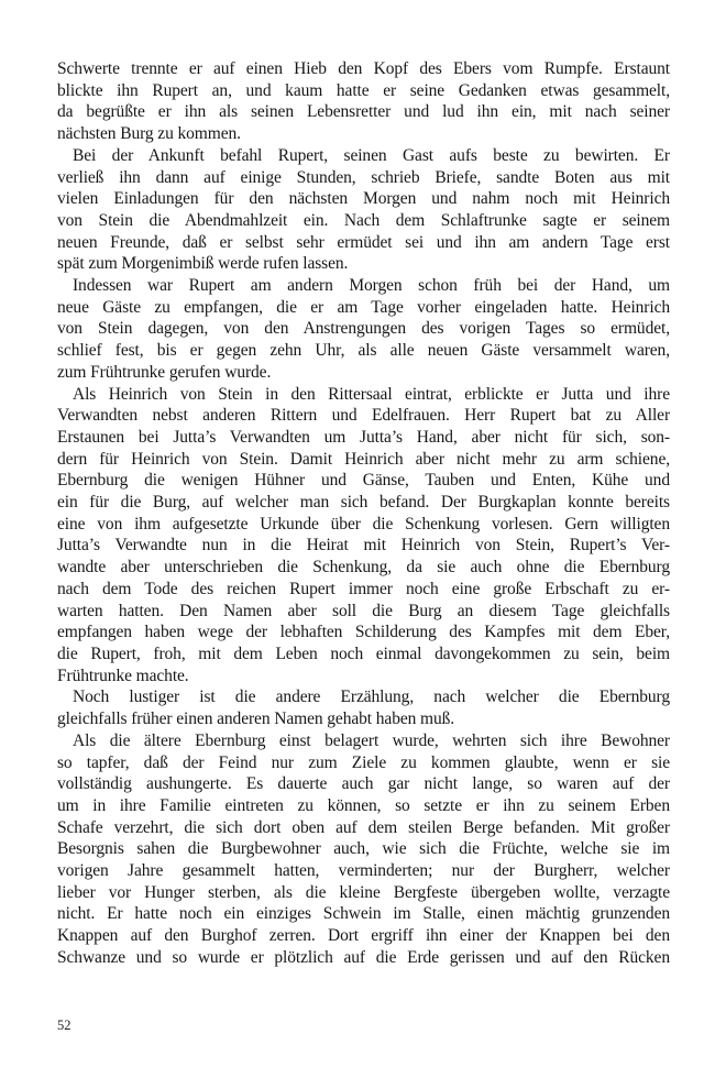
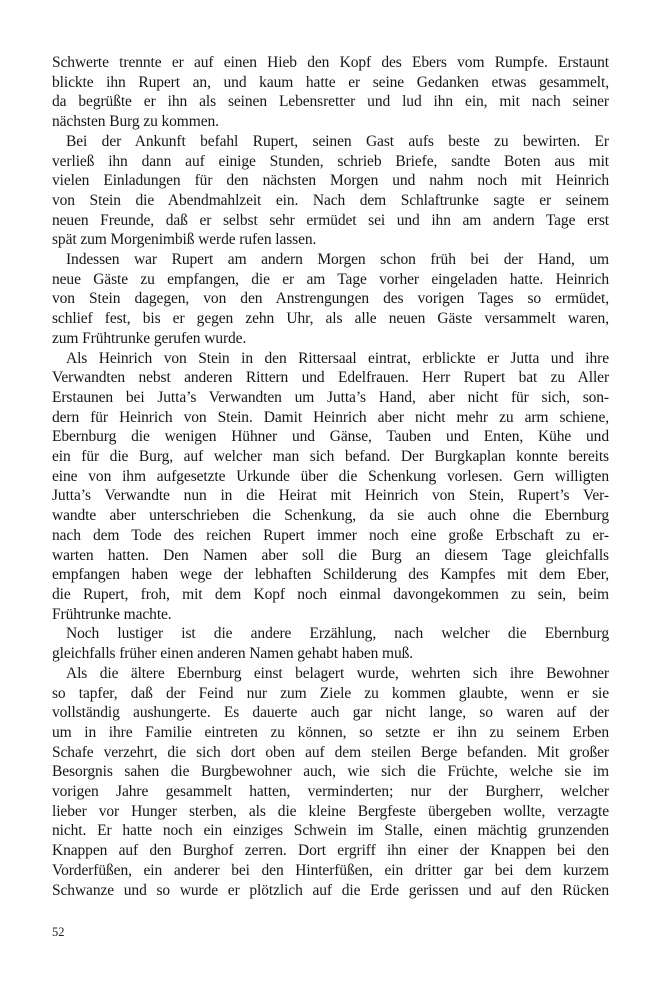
  Schwerte trennte er auf einen Hieb den Kopf des Ebers vom Rumpfe. Erstaunt
  blickte ihn Rupert an, und kaum hatte er seine Gedanken etwas gesammelt,
  da begrüßte er ihn als seinen Lebensretter und lud ihn ein, mit nach seiner
  nächsten Burg zu kommen.
  Bei der Ankunft befahl Rupert, seinen Gast aufs beste zu bewirten. Er
  verließ ihn dann auf einige Stunden, schrieb Briefe, sandte Boten aus mit
  vielen Einladungen für den nächsten Morgen und nahm noch mit Heinrich
  von Stein die Abendmahlzeit ein. Nach dem Schlaftrunke sagte er seinem
  neuen Freunde, daß er selbst sehr ermüdet sei und ihn am andern Tage erst
  spät zum Morgenimbiß werde rufen lassen.
  Indessen war Rupert am andern Morgen schon früh bei der Hand, um
  neue Gäste zu empfangen, die er am Tage vorher eingeladen hatte. Heinrich
  von Stein dagegen, von den Anstrengungen des vorigen Tages so ermüdet,
  schlief fest, bis er gegen zehn Uhr, als alle neuen Gäste versammelt waren,
  zum Frühtrunke gerufen wurde.
  Als Heinrich von Stein in den Rittersaal eintrat, erblickte er Jutta und ihre
  Verwandten nebst anderen Rittern und Edelfrauen. Herr Rupert bat zu Aller
  Erstaunen bei Jutta’s Verwandten um Jutta’s Hand, aber nicht für sich, son-
  dern für Heinrich von Stein. Damit Heinrich aber nicht mehr zu arm schiene,
  Ebernburg die wenigen Hühner und Gänse, Tauben und Enten, Kühe und
  ein für die Burg, auf welcher man sich befand. Der Burgkaplan konnte bereits
  eine von ihm aufgesetzte Urkunde über die Schenkung vorlesen. Gern willigten
  Jutta’s Verwandte nun in die Heirat mit Heinrich von Stein, Rupert’s Ver-
  wandte aber unterschrieben die Schenkung, da sie auch ohne die Ebernburg
  nach dem Tode des reichen Rupert immer noch eine große Erbschaft zu er-
  warten hatten. Den Namen aber soll die Burg an diesem Tage gleichfalls
  empfangen haben wege der lebhaften Schilderung des Kampfes mit dem Eber,
- die Rupert, froh, mit dem Leben noch einmal davongekommen zu sein, beim
+ die Rupert, froh, mit dem Kopf noch einmal davongekommen zu sein, beim
  Frühtrunke machte.
  Noch lustiger ist die andere Erzählung, nach welcher die Ebernburg
  gleichfalls früher einen anderen Namen gehabt haben muß.
  Als die ältere Ebernburg einst belagert wurde, wehrten sich ihre Bewohner
  so tapfer, daß der Feind nur zum Ziele zu kommen glaubte, wenn er sie
  vollständig aushungerte. Es dauerte auch gar nicht lange, so waren auf der
  um in ihre Familie eintreten zu können, so setzte er ihn zu seinem Erben
  Schafe verzehrt, die sich dort oben auf dem steilen Berge befanden. Mit großer
  Besorgnis sahen die Burgbewohner auch, wie sich die Früchte, welche sie im
  vorigen Jahre gesammelt hatten, verminderten; nur der Burgherr, welcher
  lieber vor Hunger sterben, als die kleine Bergfeste übergeben wollte, verzagte
  nicht. Er hatte noch ein einziges Schwein im Stalle, einen mächtig grunzenden
  Knappen auf den Burghof zerren. Dort ergriff ihn einer der Knappen bei den
+ Vorderfüßen, ein anderer bei den Hinterfüßen, ein dritter gar bei dem kurzem
  Schwanze und so wurde er plötzlich auf die Erde gerissen und auf den Rücken
  52
